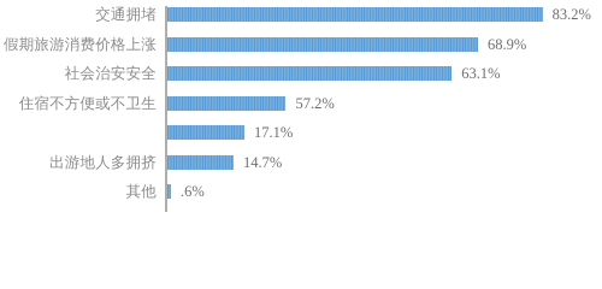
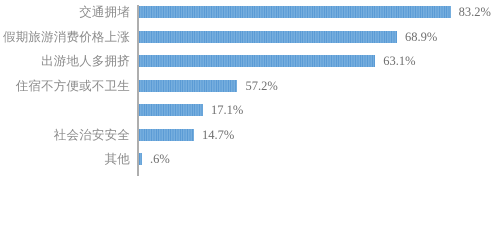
  交通拥堵
  83.2%
  假期旅游消费价格上涨
  68.9%
- 社会治安安全
+ 出游地人多拥挤
  63.1%
  住宿不方便或不卫生
  57.2%
  17.1%
- 出游地人多拥挤
+ 社会治安安全
  14.7%
  其他
  .6%
